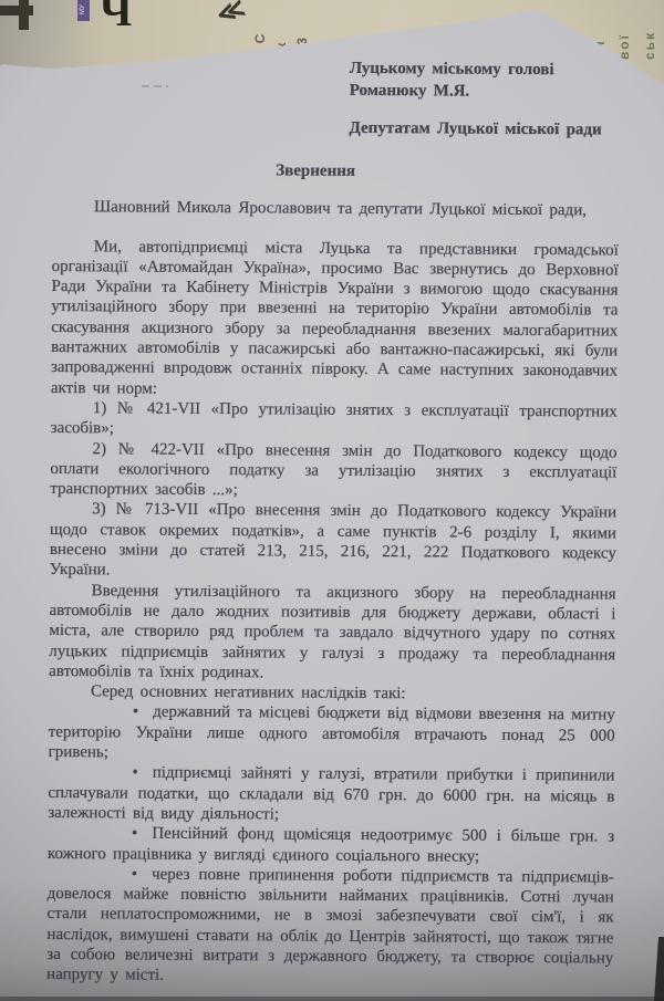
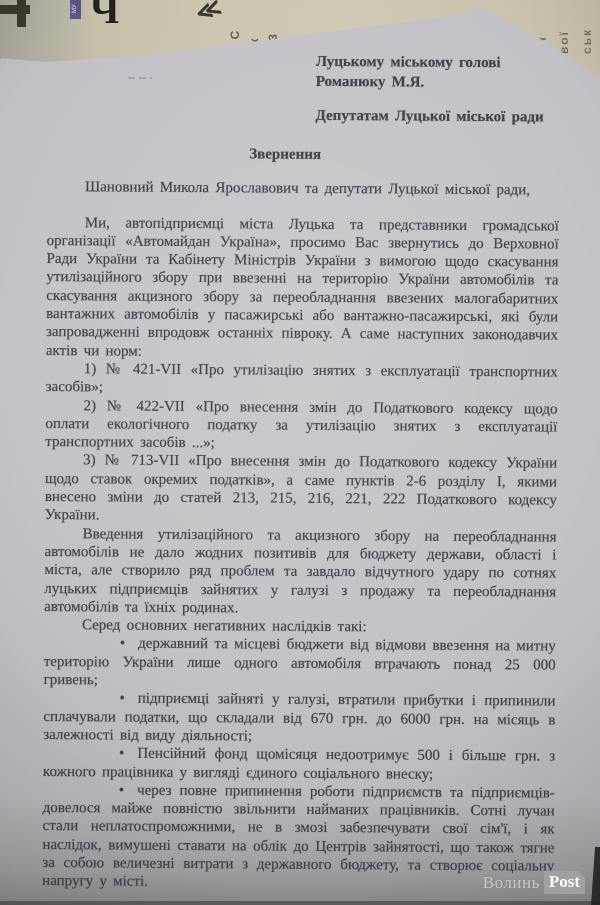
+ Волинь
+ Post
